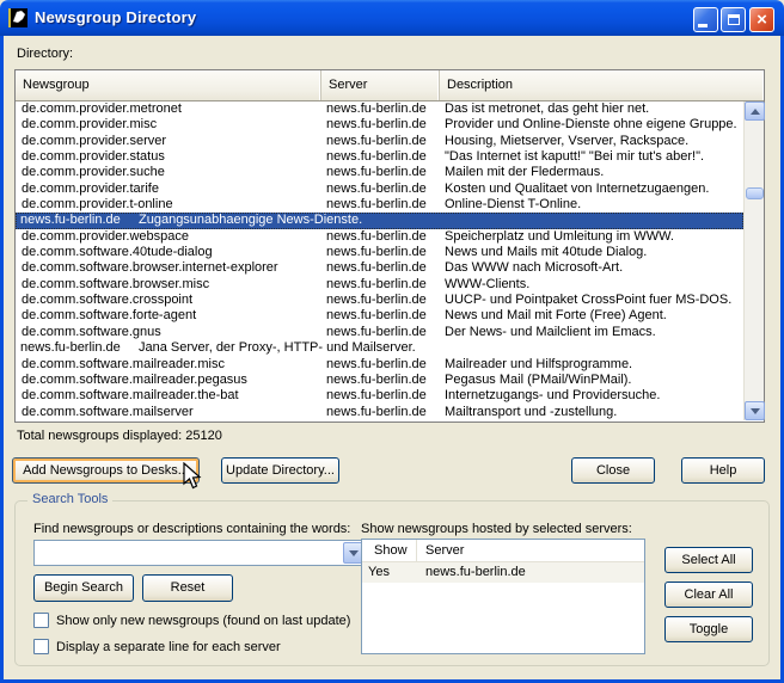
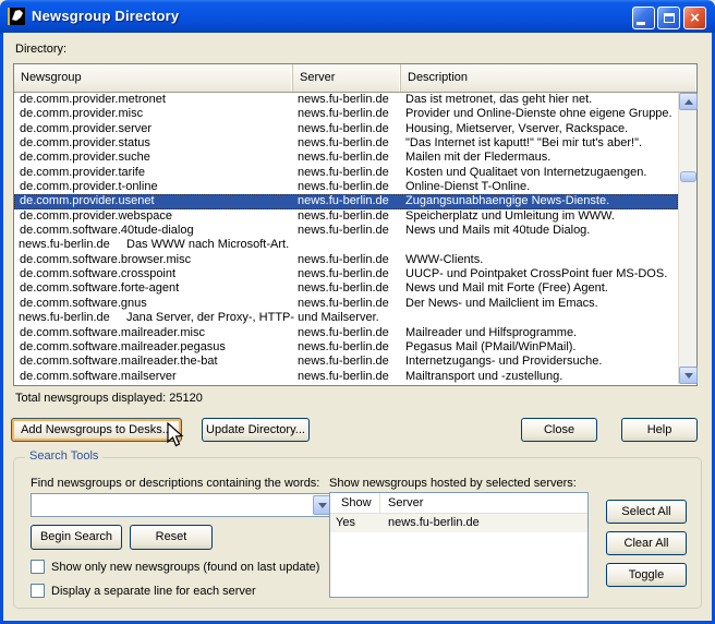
  Newsgroup Directory
  ×
  Directory:
  Newsgroup
  Server
  Description
  de.comm.provider.metronet
  news.fu-berlin.de
  Das ist metronet, das geht hier net.
  de.comm.provider.misc
  news.fu-berlin.de
  Provider und Online-Dienste ohne eigene Gruppe.
  de.comm.provider.server
  news.fu-berlin.de
  Housing, Mietserver, Vserver, Rackspace.
  de.comm.provider.status
  news.fu-berlin.de
  "Das Internet ist kaputt!" "Bei mir tut's aber!".
  de.comm.provider.suche
  news.fu-berlin.de
  Mailen mit der Fledermaus.
  de.comm.provider.tarife
  news.fu-berlin.de
  Kosten und Qualitaet von Internetzugaengen.
  de.comm.provider.t-online
  news.fu-berlin.de
  Online-Dienst T-Online.
+ de.comm.provider.usenet
  news.fu-berlin.de
  Zugangsunabhaengige News-Dienste.
  de.comm.provider.webspace
  news.fu-berlin.de
  Speicherplatz und Umleitung im WWW.
  de.comm.software.40tude-dialog
  news.fu-berlin.de
  News und Mails mit 40tude Dialog.
- de.comm.software.browser.internet-explorer
  news.fu-berlin.de
  Das WWW nach Microsoft-Art.
  de.comm.software.browser.misc
  news.fu-berlin.de
  WWW-Clients.
  de.comm.software.crosspoint
  news.fu-berlin.de
  UUCP- und Pointpaket CrossPoint fuer MS-DOS.
  de.comm.software.forte-agent
  news.fu-berlin.de
  News und Mail mit Forte (Free) Agent.
  de.comm.software.gnus
  news.fu-berlin.de
  Der News- und Mailclient im Emacs.
  news.fu-berlin.de
  Jana Server, der Proxy-, HTTP- und Mailserver.
  de.comm.software.mailreader.misc
  news.fu-berlin.de
  Mailreader und Hilfsprogramme.
  de.comm.software.mailreader.pegasus
  news.fu-berlin.de
  Pegasus Mail (PMail/WinPMail).
  de.comm.software.mailreader.the-bat
  news.fu-berlin.de
  Internetzugangs- und Providersuche.
  de.comm.software.mailserver
  news.fu-berlin.de
  Mailtransport und -zustellung.
  Total newsgroups displayed: 25120
  Add Newsgroups to Desks..
  Update Directory...
  Close
  Help
  Search Tools
  Find newsgroups or descriptions containing the words:
  Begin Search
  Reset
  Show only new newsgroups (found on last update)
  Display a separate line for each server
  Show newsgroups hosted by selected servers:
  Show
  Server
  Yes
  news.fu-berlin.de
  Select All
  Clear All
  Toggle
